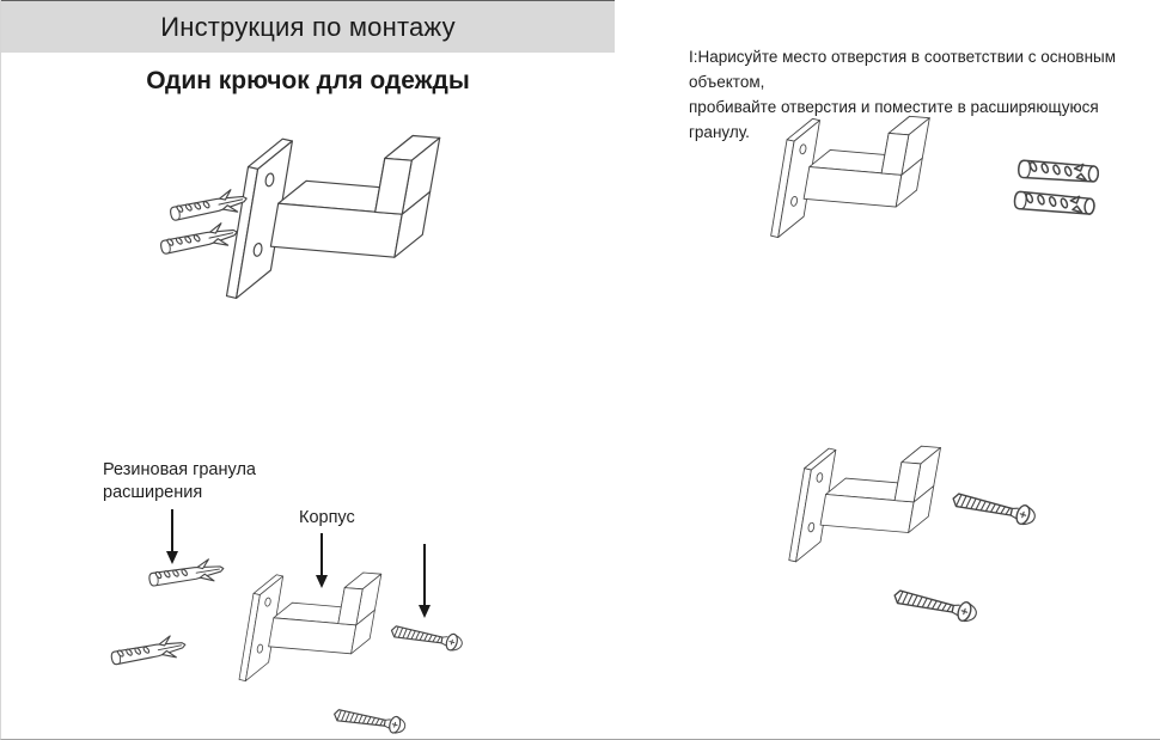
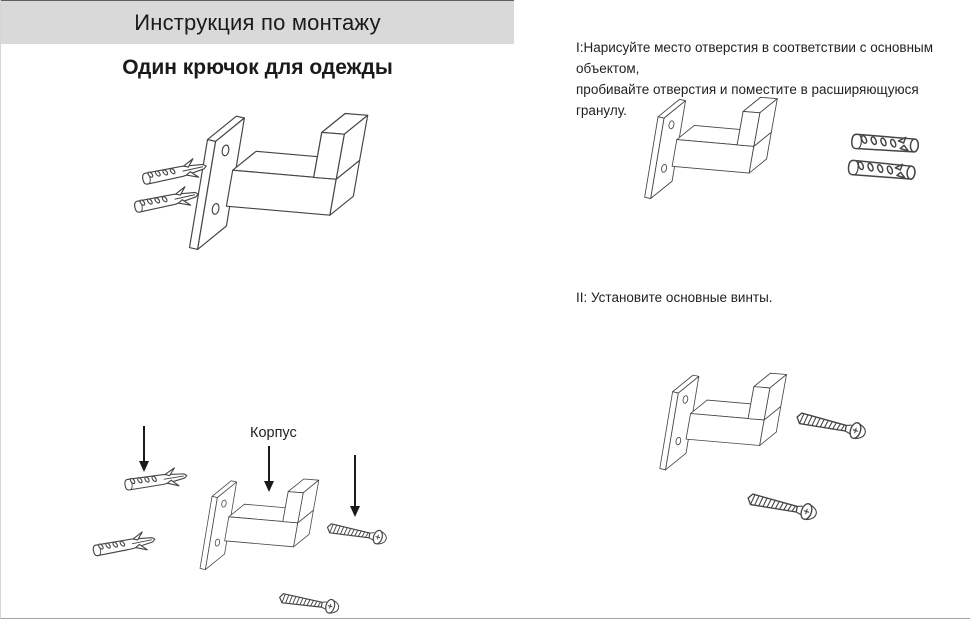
  Инструкция по монтажу
  Один крючок для одежды
- Резиновая гранула
- расширения
  Корпус
  I:Нарисуйте место отверстия в соответствии с основным объектом,
  пробивайте отверстия и поместите в расширяющуюся гранулу.
+ II: Установите основные винты.
